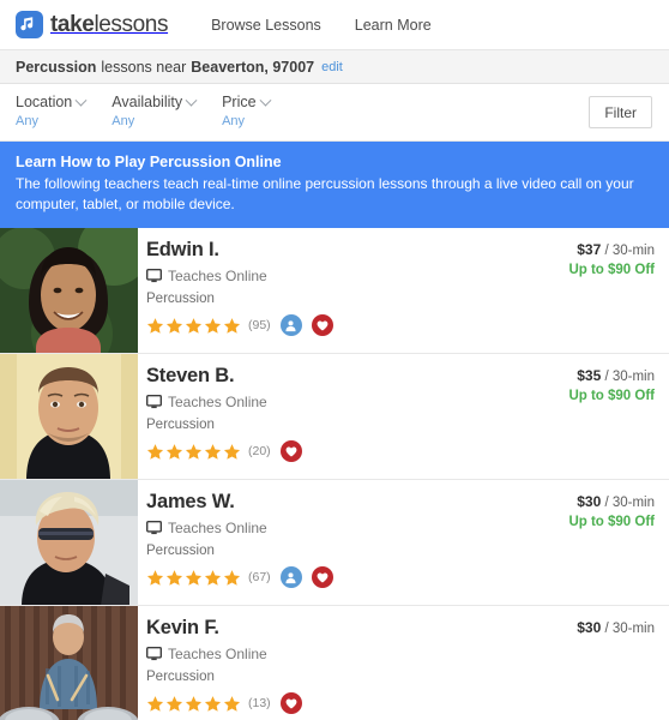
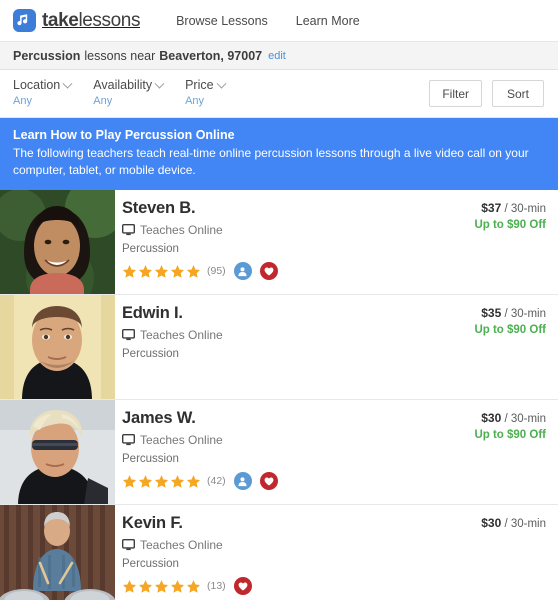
  takelessons
  Browse Lessons
  Learn More
  Percussion
  lessons near
  Beaverton, 97007
  edit
  Location
  Any
  Availability
  Any
  Price
  Any
  Filter
+ Sort
  Learn How to Play Percussion Online
  The following teachers teach real-time online percussion lessons through a live video call on your computer, tablet, or mobile device.
- Edwin I.
+ Steven B.
  Teaches Online
  Percussion
  (95)
  $37 / 30-min
  Up to $90 Off
- Steven B.
+ Edwin I.
  Teaches Online
  Percussion
- (20)
  $35 / 30-min
  Up to $90 Off
  James W.
  Teaches Online
  Percussion
- (67)
+ (42)
  $30 / 30-min
  Up to $90 Off
  Kevin F.
  Teaches Online
  Percussion
  (13)
  $30 / 30-min
